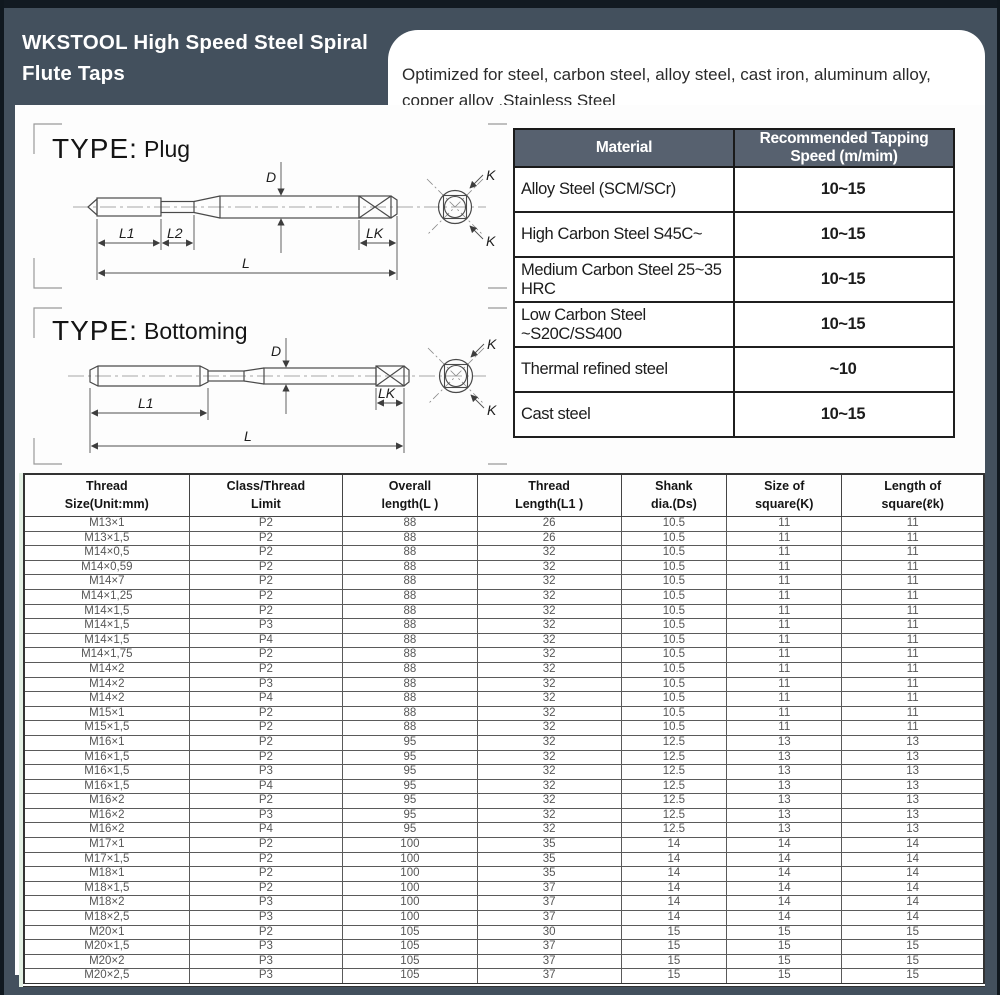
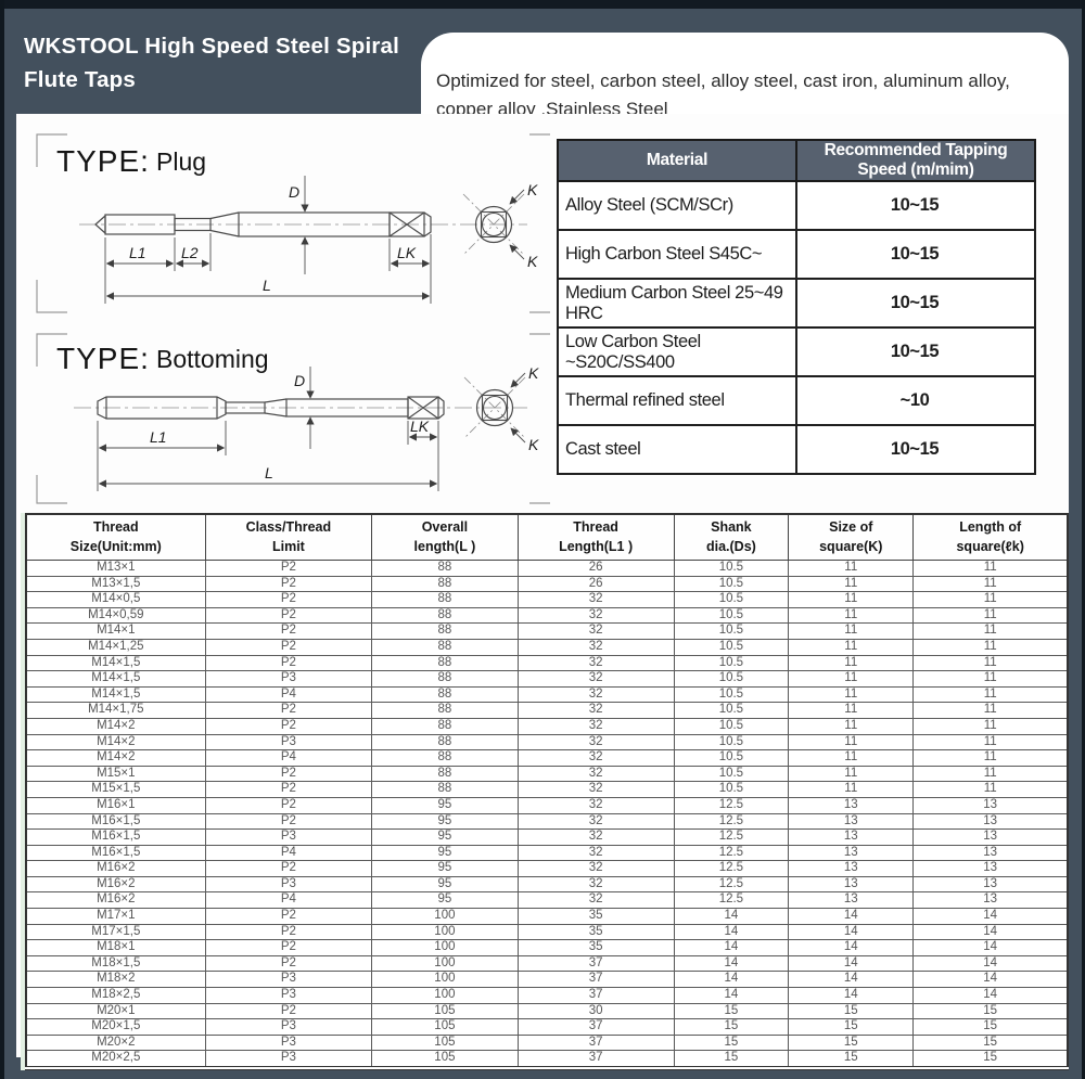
  WKSTOOL High Speed Steel Spiral Flute Taps
  Optimized for steel, carbon steel, alloy steel, cast iron, aluminum alloy, copper alloy ,Stainless Steel
  TYPE:
  Plug
  D
  L1
  L2
  LK
  L
  K
  K
  TYPE:
  Bottoming
  D
  L1
  LK
  L
  K
  K
  Material	Recommended Tapping Speed (m/mim)
  Alloy Steel (SCM/SCr)	10~15
  High Carbon Steel S45C~	10~15
- Medium Carbon Steel 25~35 HRC	10~15
+ Medium Carbon Steel 25~49 HRC	10~15
  Low Carbon Steel ~S20C/SS400	10~15
  Thermal refined steel	~10
  Cast steel	10~15
  Thread Size(Unit:mm)	Class/Thread Limit	Overall length(L )	Thread Length(L1 )	Shank dia.(Ds)	Size of square(K)	Length of square(ℓk)
  M13×1	P2	88	26	10.5	11	11
  M13×1,5	P2	88	26	10.5	11	11
  M14×0,5	P2	88	32	10.5	11	11
  M14×0,59	P2	88	32	10.5	11	11
- M14×7	P2	88	32	10.5	11	11
+ M14×1	P2	88	32	10.5	11	11
  M14×1,25	P2	88	32	10.5	11	11
  M14×1,5	P2	88	32	10.5	11	11
  M14×1,5	P3	88	32	10.5	11	11
  M14×1,5	P4	88	32	10.5	11	11
  M14×1,75	P2	88	32	10.5	11	11
  M14×2	P2	88	32	10.5	11	11
  M14×2	P3	88	32	10.5	11	11
  M14×2	P4	88	32	10.5	11	11
  M15×1	P2	88	32	10.5	11	11
  M15×1,5	P2	88	32	10.5	11	11
  M16×1	P2	95	32	12.5	13	13
  M16×1,5	P2	95	32	12.5	13	13
  M16×1,5	P3	95	32	12.5	13	13
  M16×1,5	P4	95	32	12.5	13	13
  M16×2	P2	95	32	12.5	13	13
  M16×2	P3	95	32	12.5	13	13
  M16×2	P4	95	32	12.5	13	13
  M17×1	P2	100	35	14	14	14
  M17×1,5	P2	100	35	14	14	14
  M18×1	P2	100	35	14	14	14
  M18×1,5	P2	100	37	14	14	14
  M18×2	P3	100	37	14	14	14
  M18×2,5	P3	100	37	14	14	14
  M20×1	P2	105	30	15	15	15
  M20×1,5	P3	105	37	15	15	15
  M20×2	P3	105	37	15	15	15
  M20×2,5	P3	105	37	15	15	15
